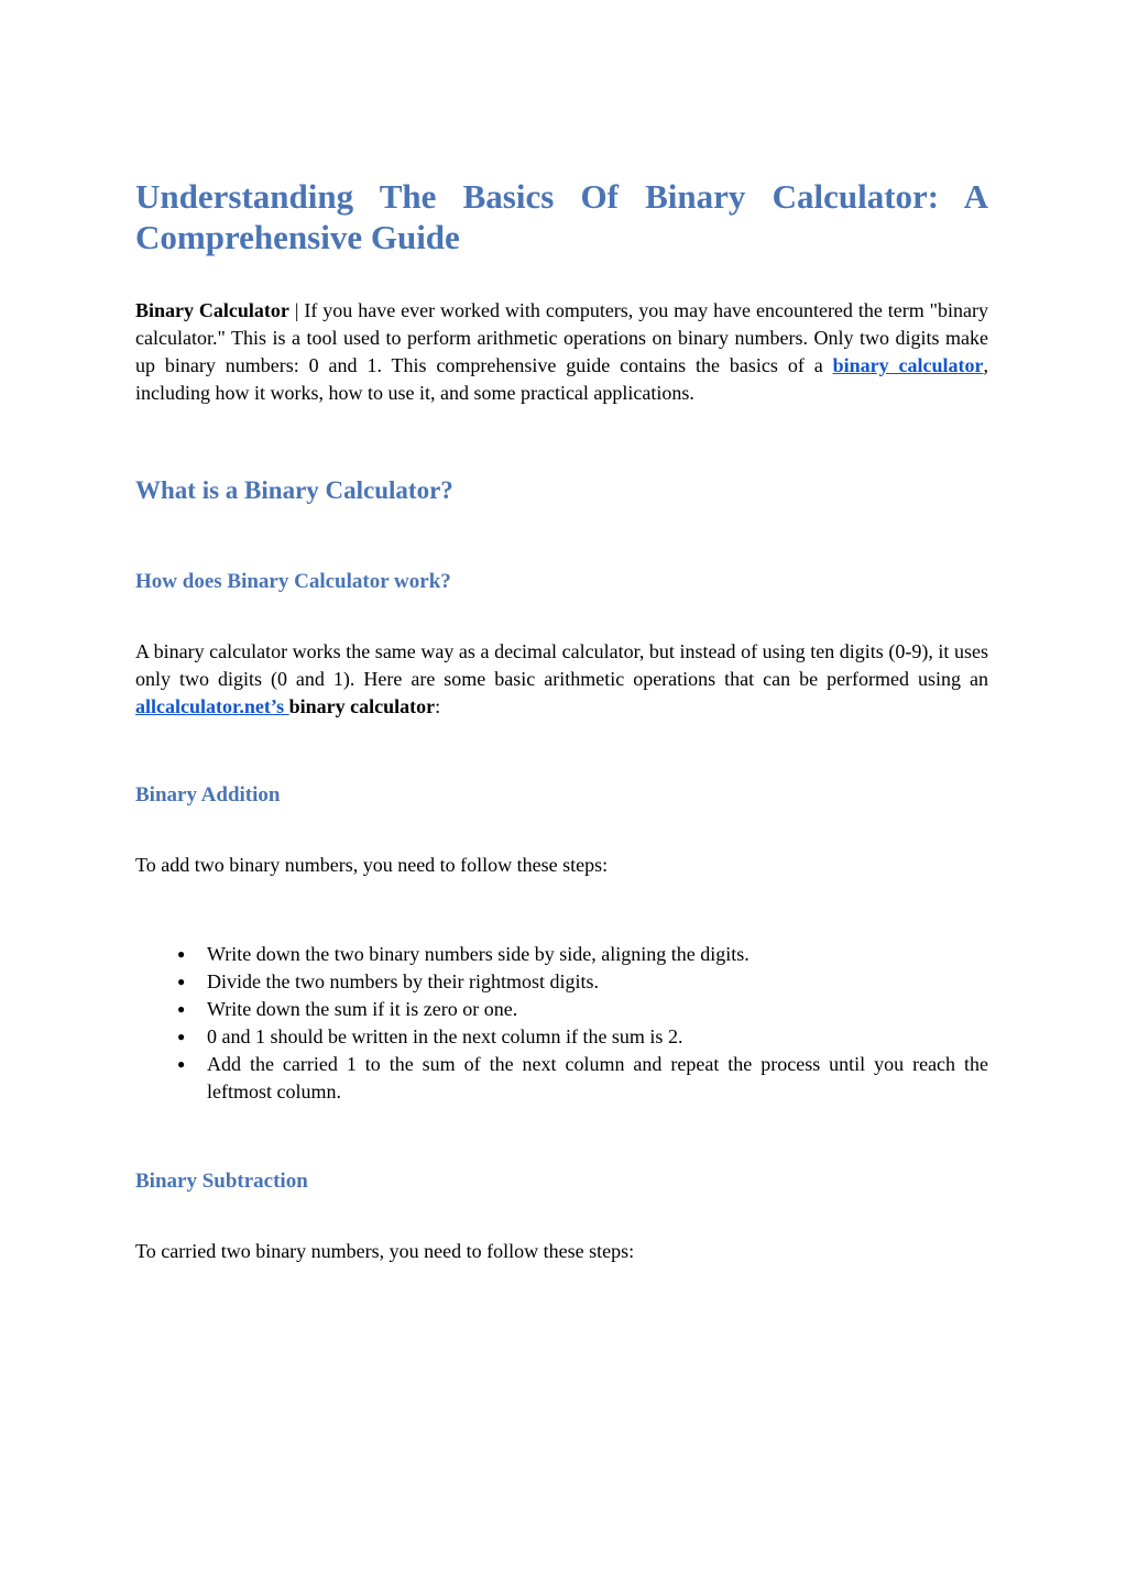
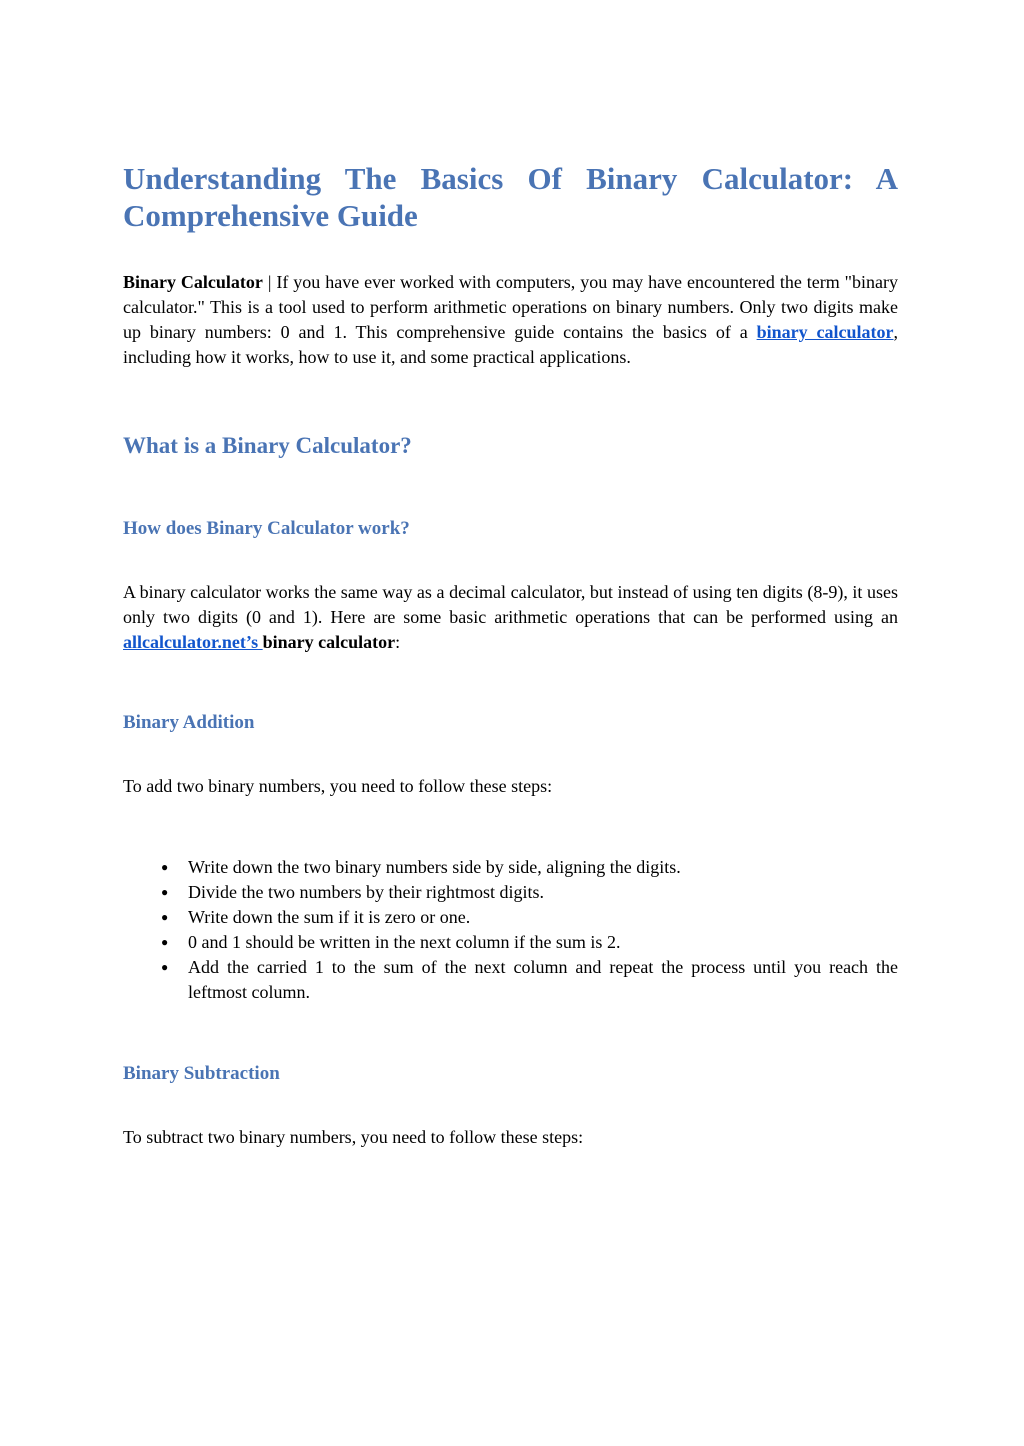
  Understanding The Basics Of Binary Calculator: A Comprehensive Guide
  Binary Calculator | If you have ever worked with computers, you may have encountered the term "binary calculator." This is a tool used to perform arithmetic operations on binary numbers. Only two digits make up binary numbers: 0 and 1. This comprehensive guide contains the basics of a binary calculator, including how it works, how to use it, and some practical applications.
  What is a Binary Calculator?
  How does Binary Calculator work?
- A binary calculator works the same way as a decimal calculator, but instead of using ten digits (0-9), it uses only two digits (0 and 1). Here are some basic arithmetic operations that can be performed using an allcalculator.net’s binary calculator:
+ A binary calculator works the same way as a decimal calculator, but instead of using ten digits (8-9), it uses only two digits (0 and 1). Here are some basic arithmetic operations that can be performed using an allcalculator.net’s binary calculator:
  Binary Addition
  To add two binary numbers, you need to follow these steps:
  ●
  Write down the two binary numbers side by side, aligning the digits.
  ●
  Divide the two numbers by their rightmost digits.
  ●
  Write down the sum if it is zero or one.
  ●
  0 and 1 should be written in the next column if the sum is 2.
  ●
  Add the carried 1 to the sum of the next column and repeat the process until you reach the leftmost column.
  Binary Subtraction
- To carried two binary numbers, you need to follow these steps:
+ To subtract two binary numbers, you need to follow these steps:
